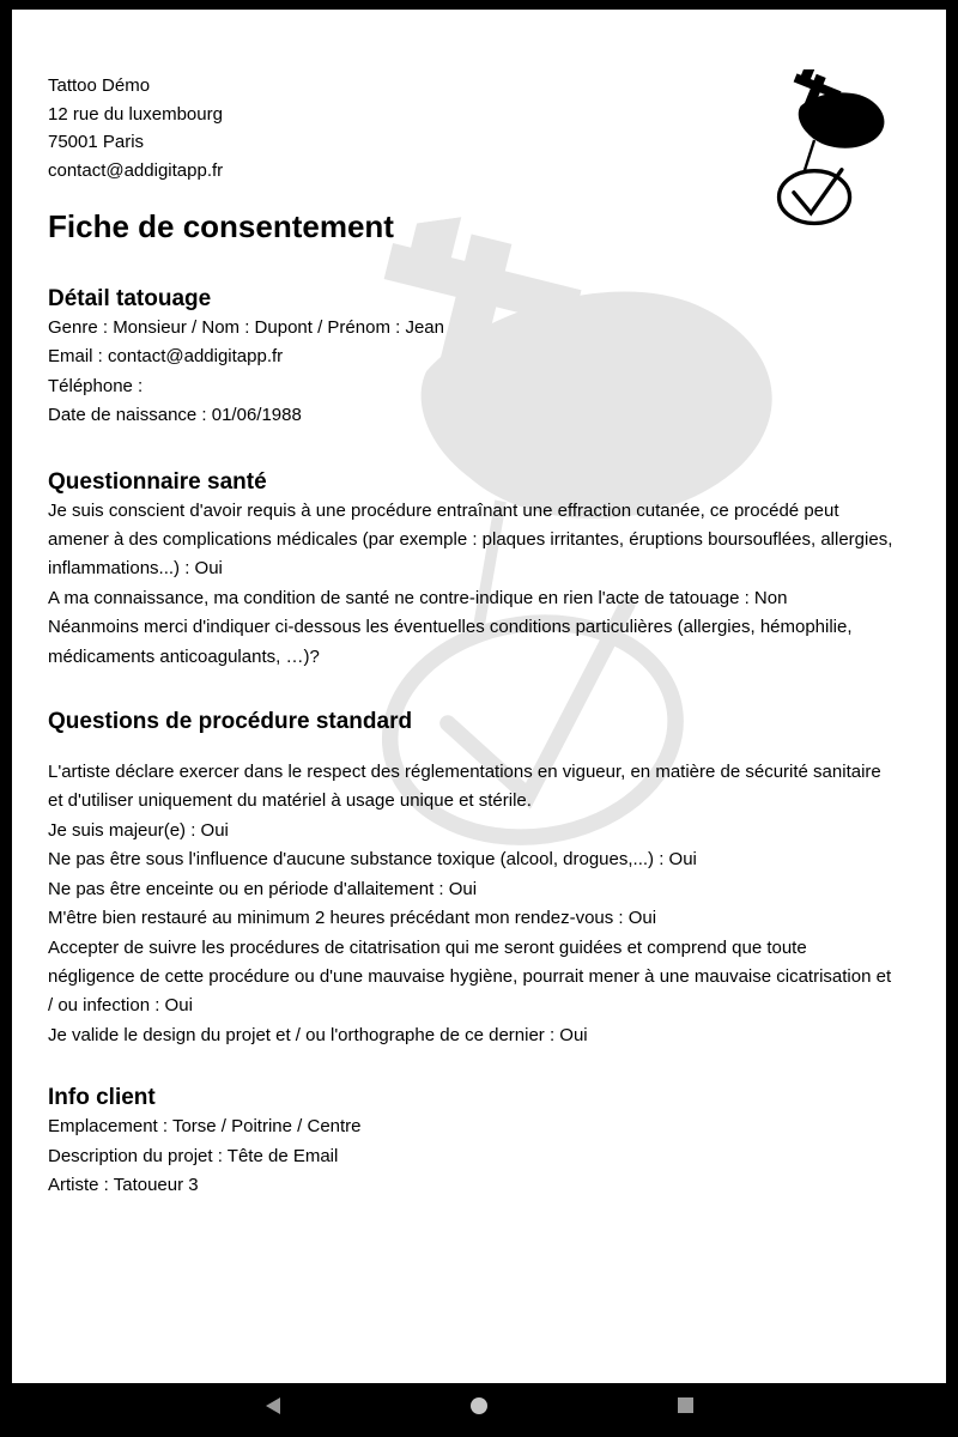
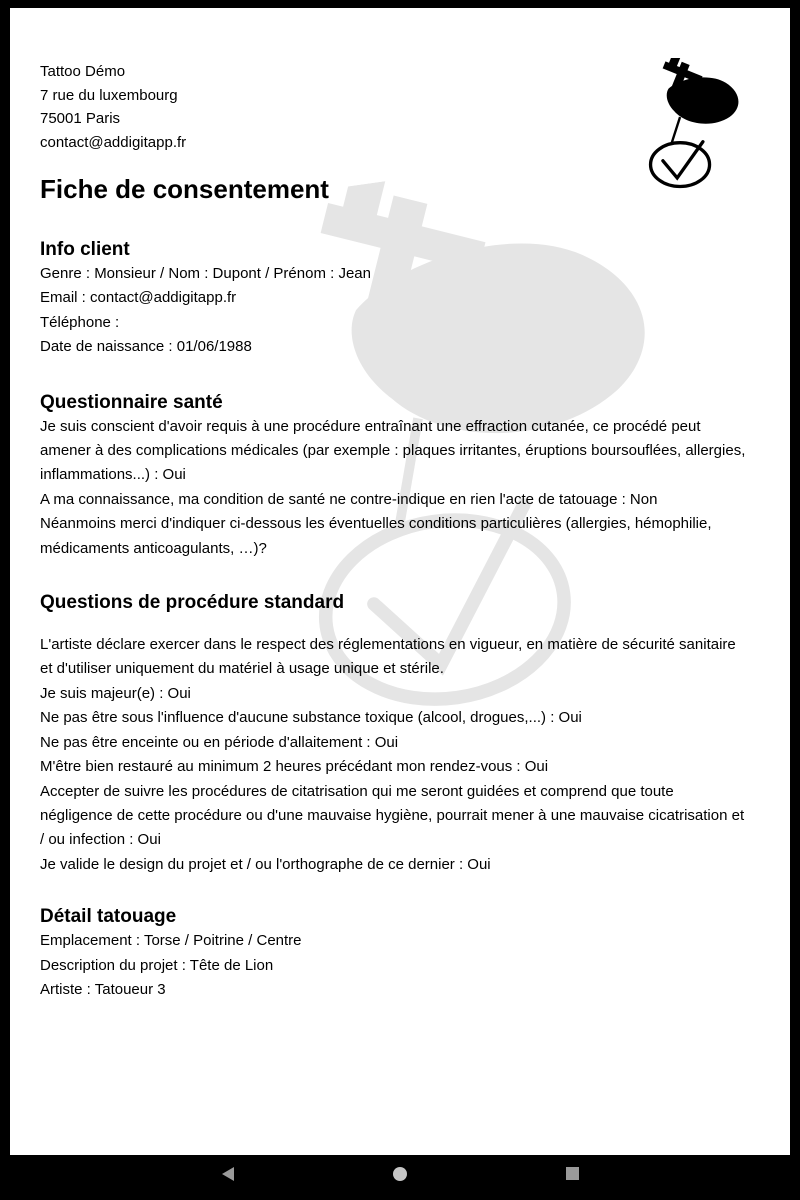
  Tattoo Démo
- 12 rue du luxembourg
+ 7 rue du luxembourg
  75001 Paris
  contact@addigitapp.fr
  Fiche de consentement
- Détail tatouage
+ Info client
  Genre : Monsieur / Nom : Dupont / Prénom : Jean
  Email : contact@addigitapp.fr
  Téléphone :
  Date de naissance : 01/06/1988
  Questionnaire santé
  Je suis conscient d'avoir requis à une procédure entraînant une effraction cutanée, ce procédé peut amener à des complications médicales (par exemple : plaques irritantes, éruptions boursouflées, allergies, inflammations...) : Oui
  A ma connaissance, ma condition de santé ne contre-indique en rien l'acte de tatouage : Non
  Néanmoins merci d'indiquer ci-dessous les éventuelles conditions particulières (allergies, hémophilie, médicaments anticoagulants, …)?
  Questions de procédure standard
  L'artiste déclare exercer dans le respect des réglementations en vigueur, en matière de sécurité sanitaire et d'utiliser uniquement du matériel à usage unique et stérile.
  Je suis majeur(e) : Oui
  Ne pas être sous l'influence d'aucune substance toxique (alcool, drogues,...) : Oui
  Ne pas être enceinte ou en période d'allaitement : Oui
  M'être bien restauré au minimum 2 heures précédant mon rendez-vous : Oui
  Accepter de suivre les procédures de citatrisation qui me seront guidées et comprend que toute négligence de cette procédure ou d'une mauvaise hygiène, pourrait mener à une mauvaise cicatrisation et / ou infection : Oui
  Je valide le design du projet et / ou l'orthographe de ce dernier : Oui
- Info client
+ Détail tatouage
  Emplacement : Torse / Poitrine / Centre
- Description du projet : Tête de Email
+ Description du projet : Tête de Lion
  Artiste : Tatoueur 3
